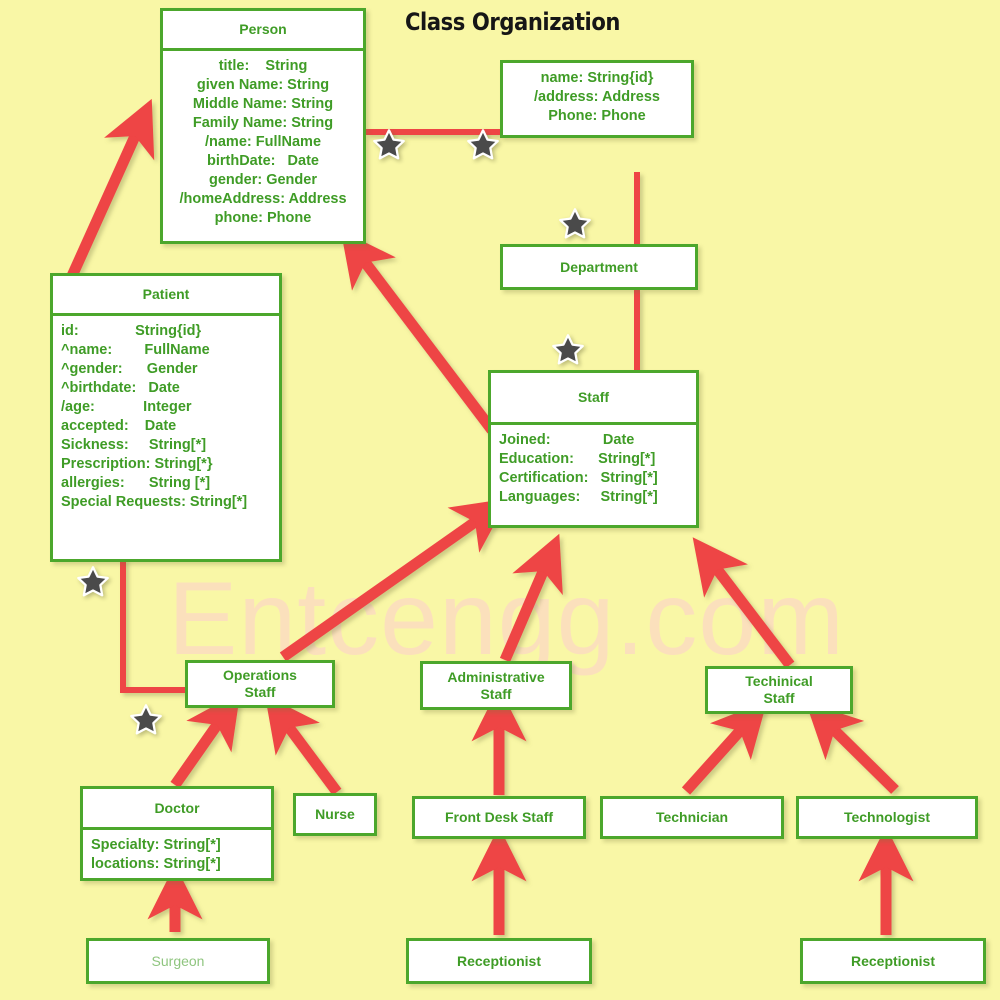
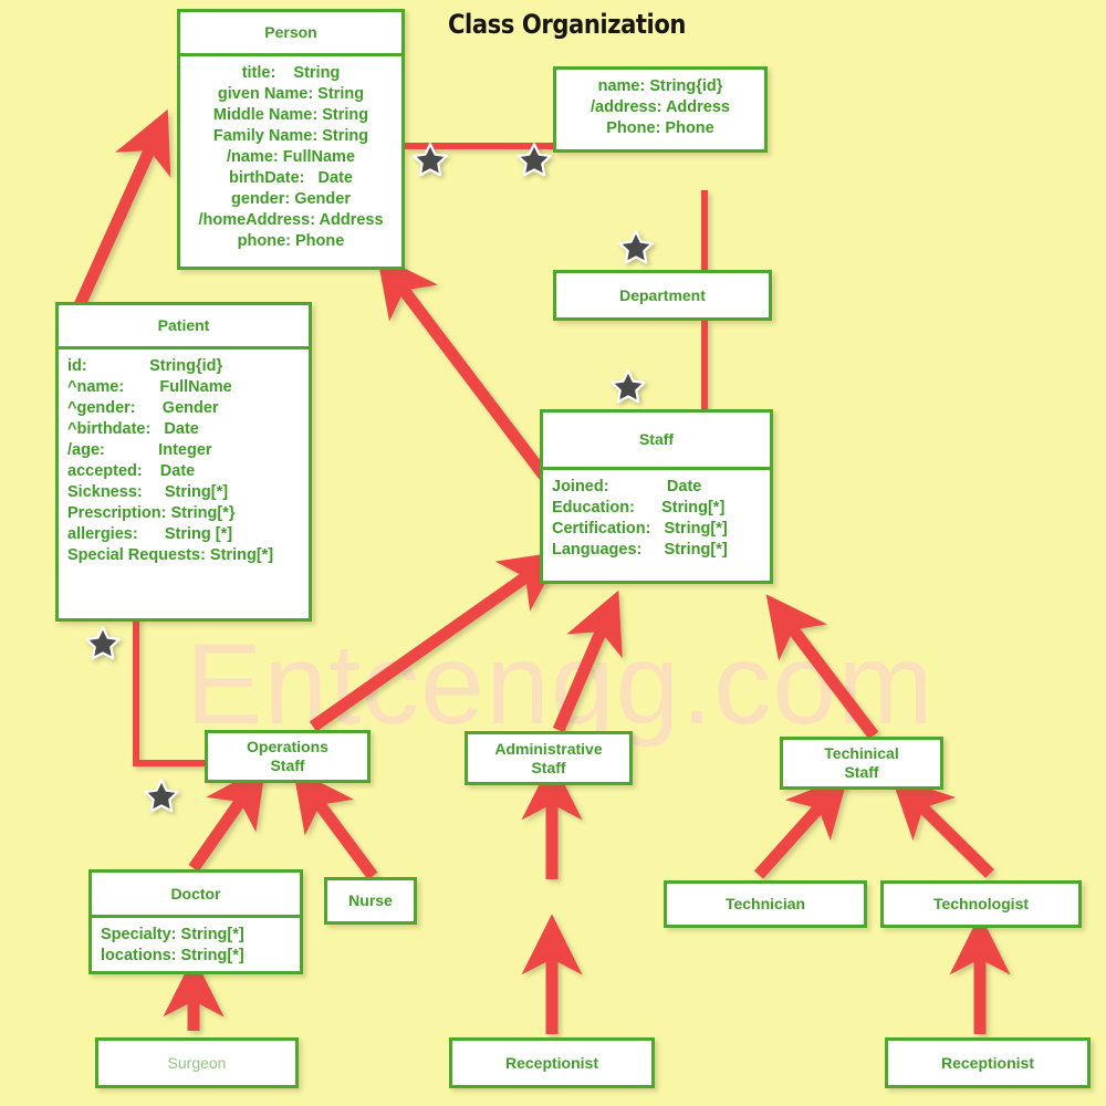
  Entceng.com
  Class Organization
  Person
  title: String
  given Name: String
  Middle Name: String
  Family Name: String
  /name: FullName
  birthDate: Date
  gender: Gender
  /homeAddress: Address
  phone: Phone
  name: String{id}
  /address: Address
  Phone: Phone
  Patient
  id: String{id}
  ^name: FullName
  ^gender: Gender
  ^birthdate: Date
  /age: Integer
  accepted: Date
  Sickness: String[*]
  Prescription: String[*}
  allergies: String [*]
  Special Requests: String[*]
  Department
  Staff
  Joined: Date
  Education: String[*]
  Certification: String[*]
  Languages: String[*]
  Operations
  Staff
  Administrative
  Staff
  Techinical
  Staff
  Doctor
  Specialty: String[*]
  locations: String[*]
  Nurse
- Front Desk Staff
  Technician
  Technologist
  Surgeon
  Receptionist
  Receptionist
